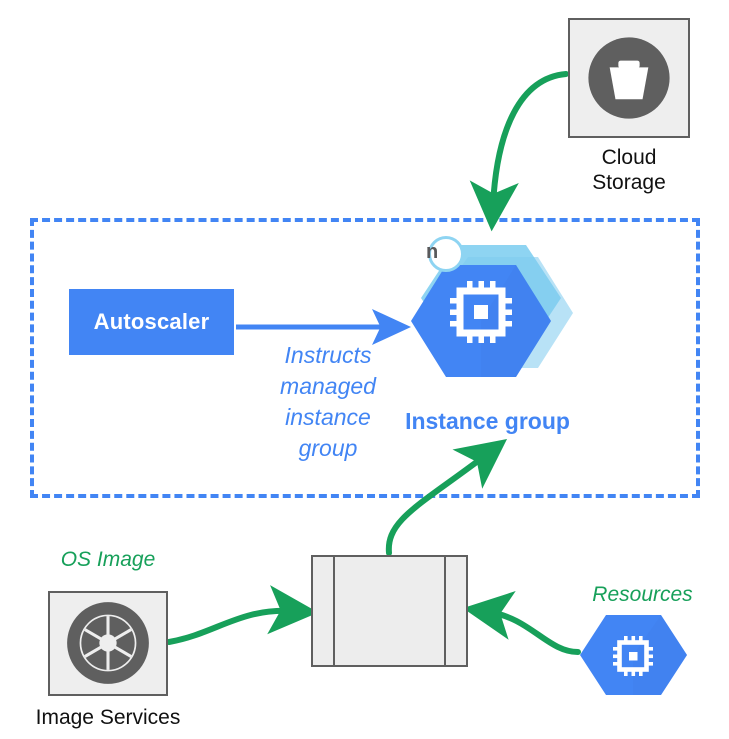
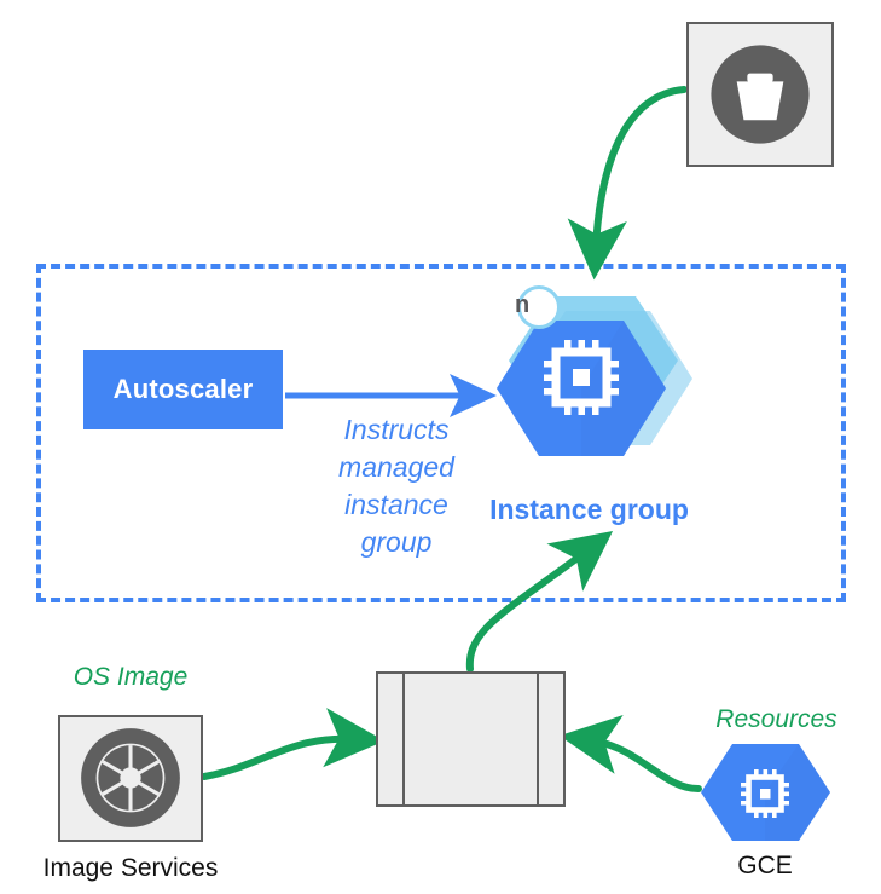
- Cloud
- Storage
  Autoscaler
  Instructs
  managed
  instance
  group
  n
  Instance group
  OS Image
  Image Services
  Resources
+ GCE
